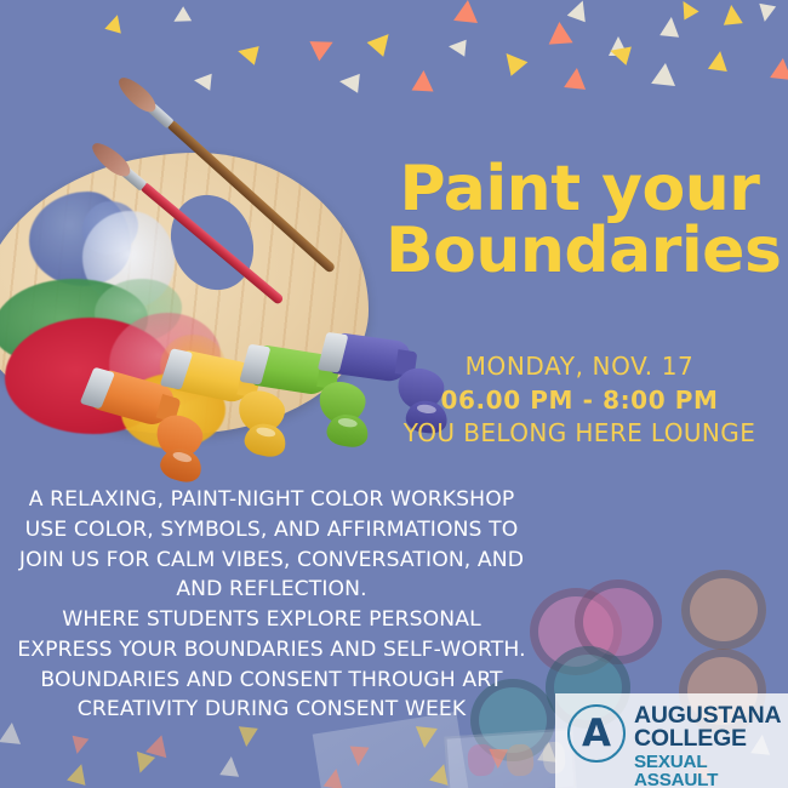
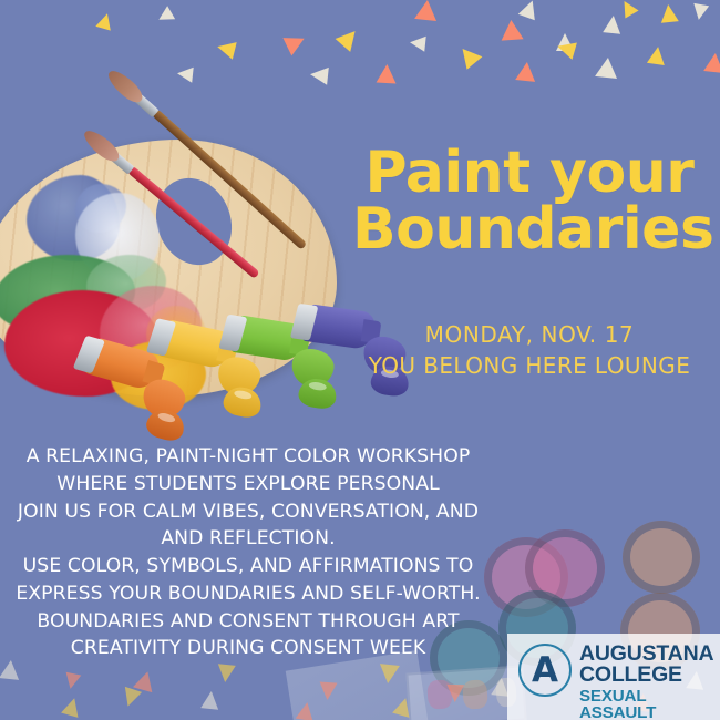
  Paint your
  Boundaries
  MONDAY, NOV. 17
- 06.00 PM - 8:00 PM
  YOU BELONG HERE LOUNGE
  A RELAXING, PAINT-NIGHT COLOR WORKSHOP
- USE COLOR, SYMBOLS, AND AFFIRMATIONS TO
+ WHERE STUDENTS EXPLORE PERSONAL
  JOIN US FOR CALM VIBES, CONVERSATION, AND
  AND REFLECTION.
- WHERE STUDENTS EXPLORE PERSONAL
+ USE COLOR, SYMBOLS, AND AFFIRMATIONS TO
  EXPRESS YOUR BOUNDARIES AND SELF-WORTH.
  BOUNDARIES AND CONSENT THROUGH ART
  CREATIVITY DURING CONSENT WEEK
  A
  AUGUSTANA
  COLLEGE
  SEXUAL ASSAULT
